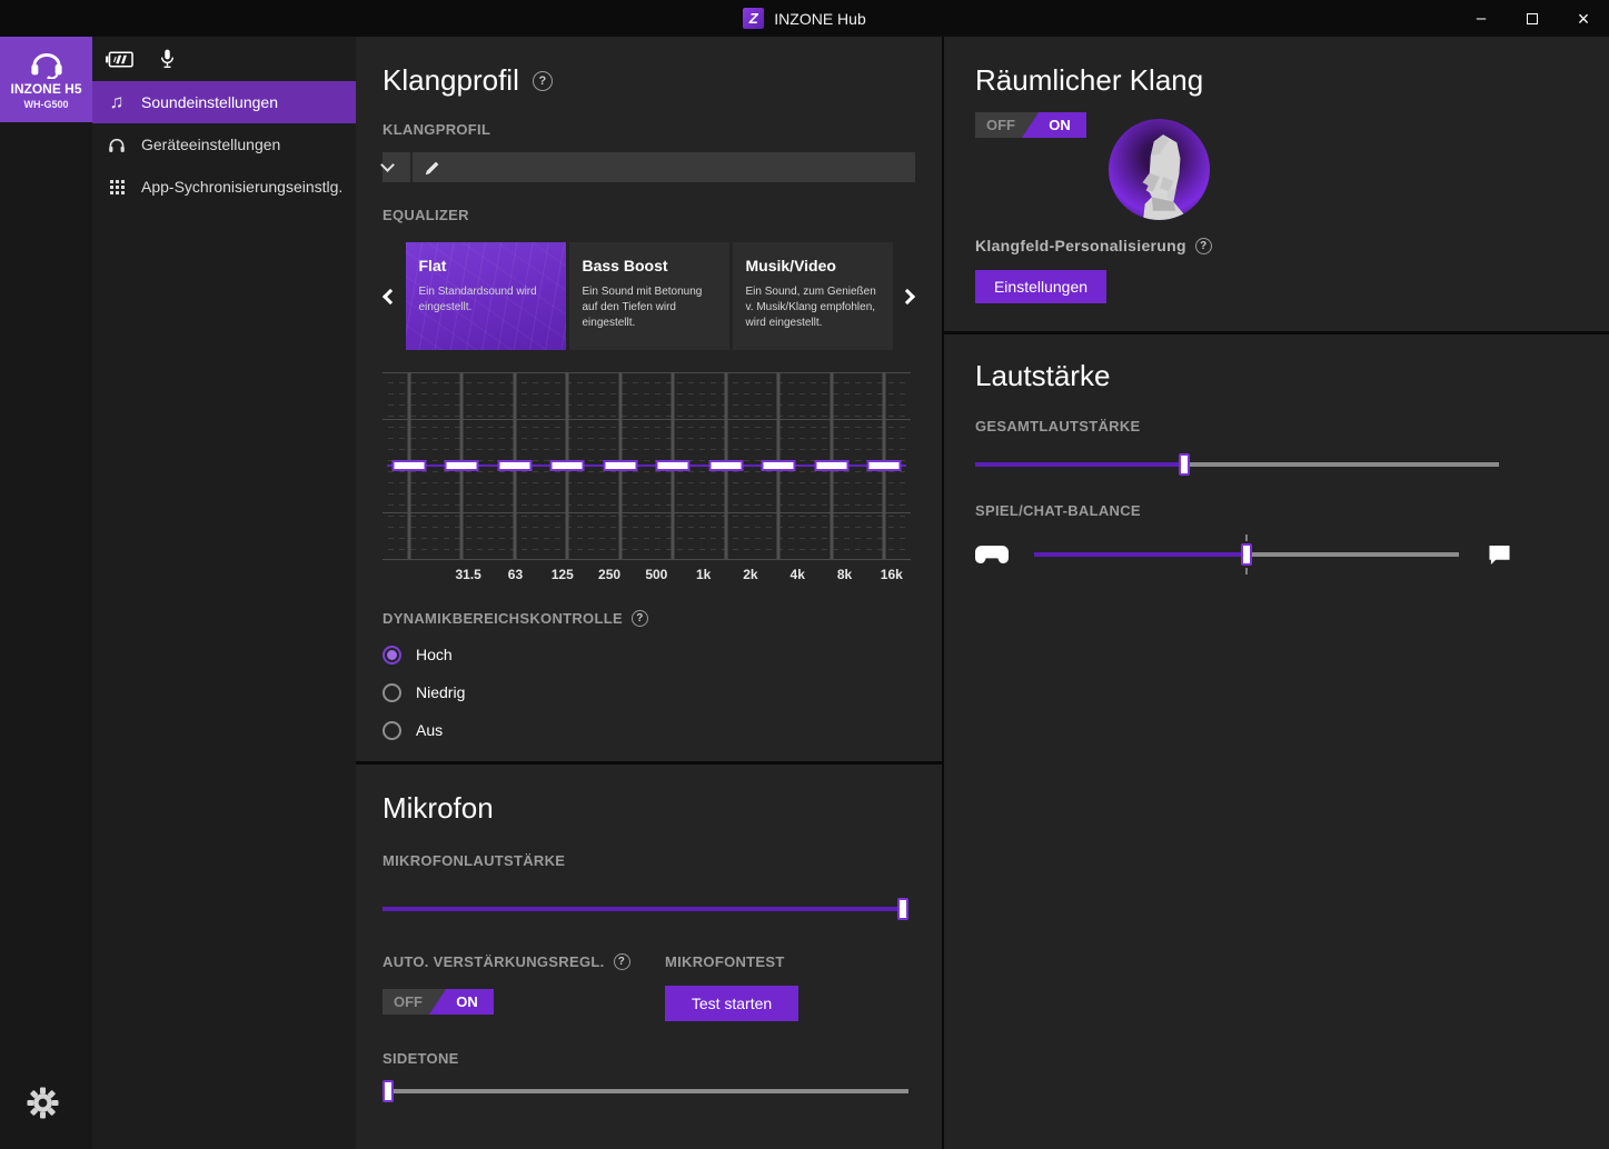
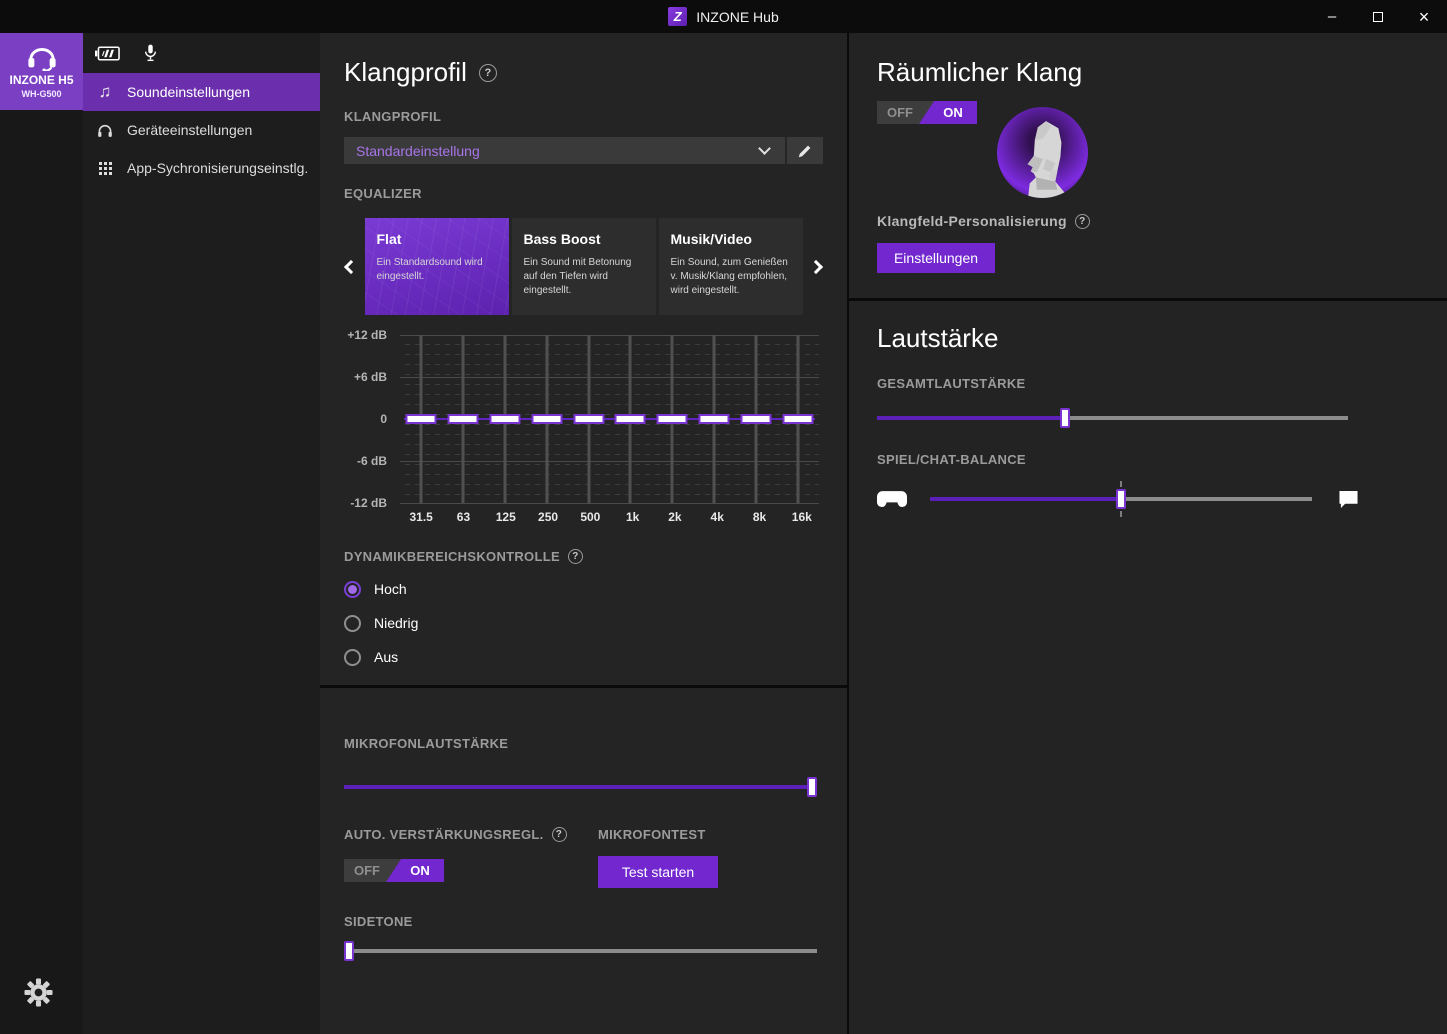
  Z
  INZONE Hub
  –
  ×
  INZONE H5
  WH-G500
  ♫
  Soundeinstellungen
  Geräteeinstellungen
  App-Sychronisierungseinstlg.
  Klangprofil
  ?
  KLANGPROFIL
+ Standardeinstellung
  EQUALIZER
  Flat
  Ein Standardsound wird eingestellt.
  Bass Boost
  Ein Sound mit Betonung auf den Tiefen wird eingestellt.
  Musik/Video
  Ein Sound, zum Genießen v. Musik/Klang empfohlen, wird eingestellt.
+ +12 dB
+ +6 dB
+ 0
+ -6 dB
+ -12 dB
  31.5
  63
  125
  250
  500
  1k
  2k
  4k
  8k
  16k
  DYNAMIKBEREICHSKONTROLLE
  ?
  Hoch
  Niedrig
  Aus
- Mikrofon
  MIKROFONLAUTSTÄRKE
  AUTO. VERSTÄRKUNGSREGL.
  ?
  OFF
  ON
  MIKROFONTEST
  Test starten
  SIDETONE
  Räumlicher Klang
  OFF
  ON
  Klangfeld-Personalisierung
  ?
  Einstellungen
  Lautstärke
  GESAMTLAUTSTÄRKE
  SPIEL/CHAT-BALANCE
